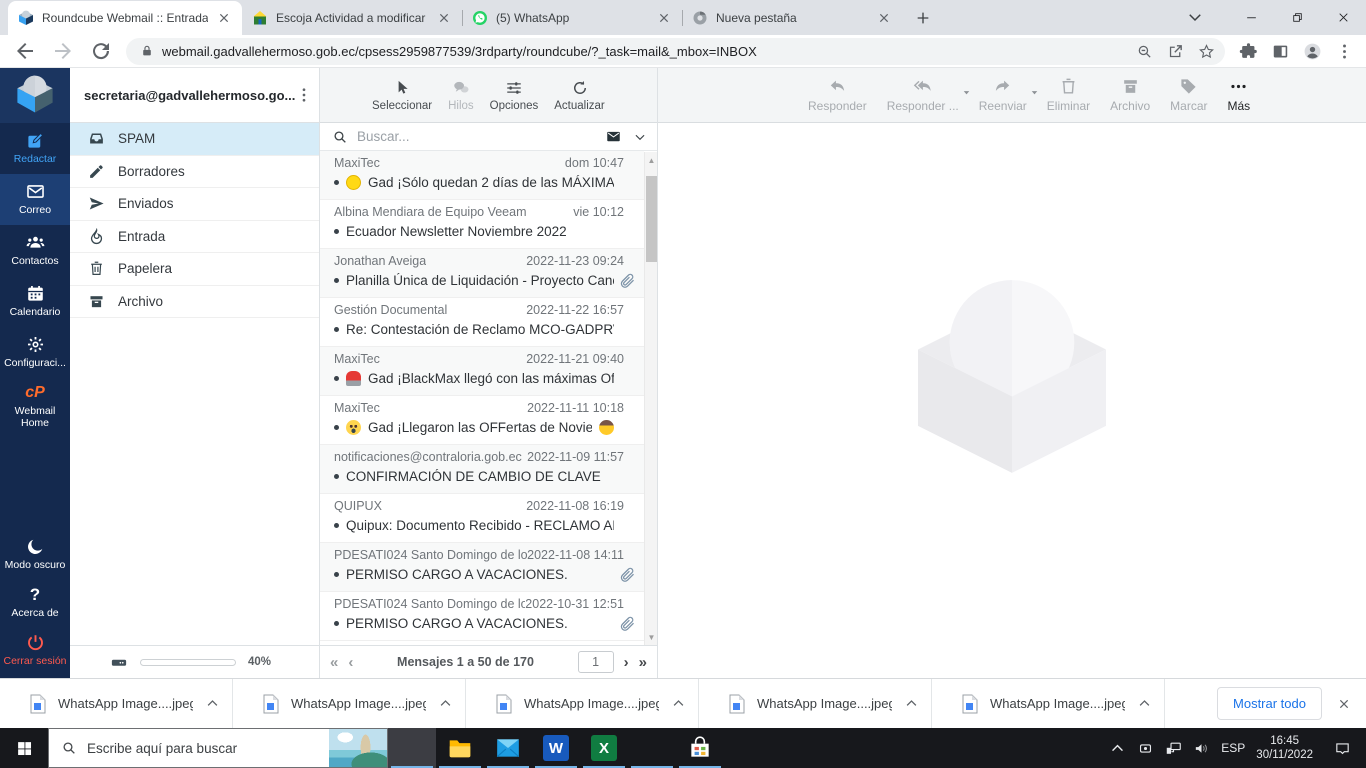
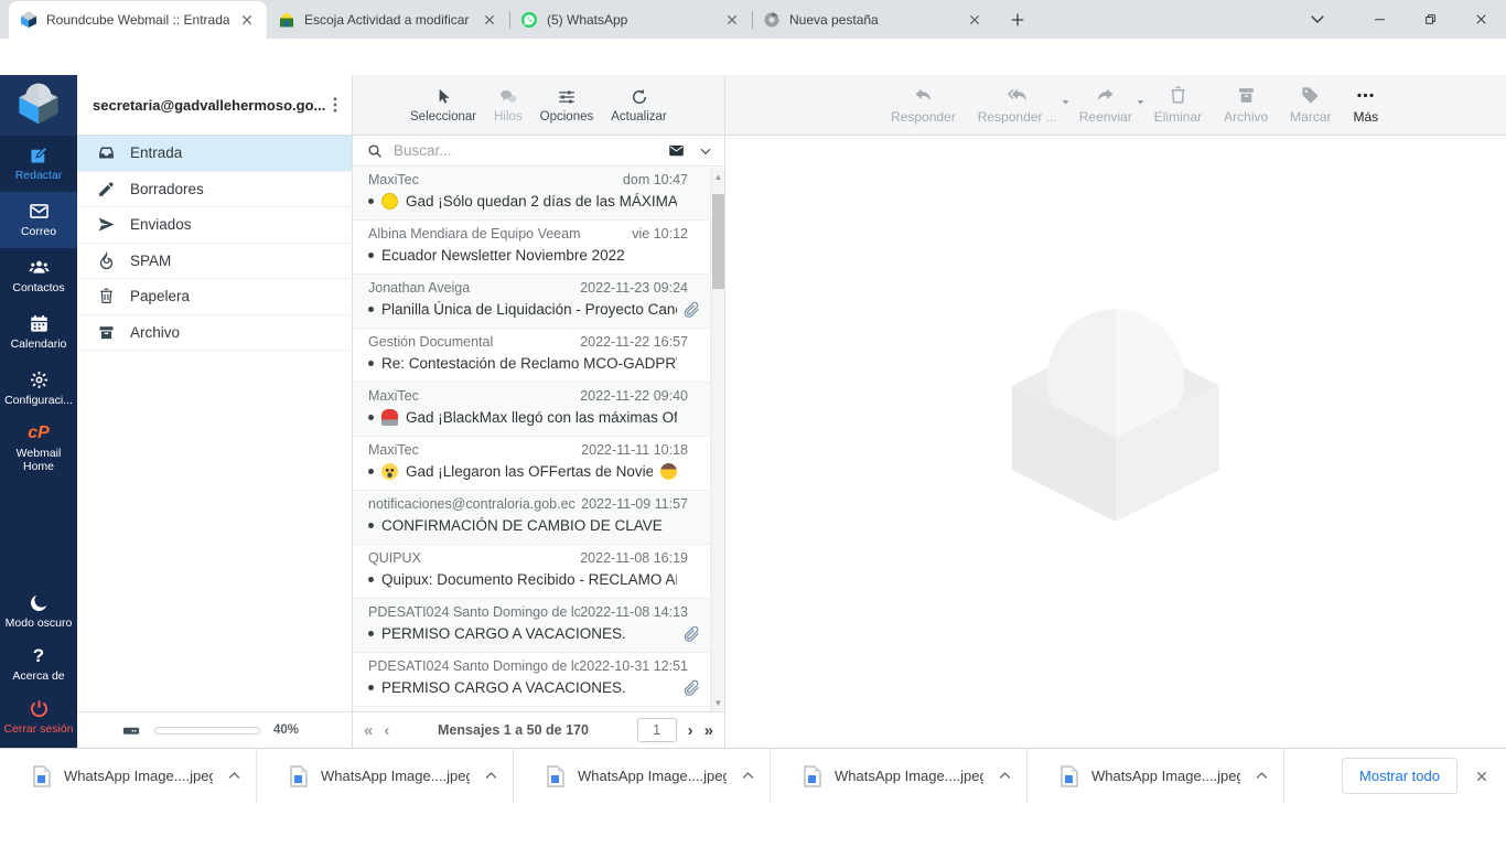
  Roundcube Webmail :: Entrada
  Escoja Actividad a modificar
  (5) WhatsApp
  Nueva pestaña
- webmail.gadvallehermoso.gob.ec/cpsess2959877539/3rdparty/roundcube/?_task=mail&_mbox=INBOX
  Redactar
  Correo
  Contactos
  Calendario
  Configuraci...
  cP
  Webmail Home
  Modo oscuro
  ?
  Acerca de
  Cerrar sesión
  secretaria@gadvallehermoso.go...
- SPAM
+ Entrada
  Borradores
  Enviados
- Entrada
+ SPAM
  Papelera
  Archivo
  40%
  Seleccionar
  Hilos
  Opciones
  Actualizar
  Buscar...
  MaxiTec
  dom 10:47
  Gad ¡Sólo quedan 2 días de las MÁXIMA
  Albina Mendiara de Equipo Veeam
  vie 10:12
  Ecuador Newsletter Noviembre 2022
  Jonathan Aveiga
  2022-11-23 09:24
  Planilla Única de Liquidación - Proyecto Can
  Gestión Documental
  2022-11-22 16:57
  Re: Contestación de Reclamo MCO-GADPR
  MaxiTec
- 2022-11-21 09:40
+ 2022-11-22 09:40
  Gad ¡BlackMax llegó con las máximas Of
  MaxiTec
  2022-11-11 10:18
  Gad ¡Llegaron las OFFertas de Novie
  notificaciones@contraloria.gob.ec
  2022-11-09 11:57
  CONFIRMACIÓN DE CAMBIO DE CLAVE
  QUIPUX
  2022-11-08 16:19
  Quipux: Documento Recibido - RECLAMO A
  PDESATI024 Santo Domingo de lo
- 2022-11-08 14:11
+ 2022-11-08 14:13
  PERMISO CARGO A VACACIONES.
  PDESATI024 Santo Domingo de lo
  2022-10-31 12:51
  PERMISO CARGO A VACACIONES.
  ▲
  ▼
  «
  ‹
  Mensajes 1 a 50 de 170
  1
  ›
  »
  Responder
  Responder ...
  Reenviar
  Eliminar
  Archivo
  Marcar
  Más
  WhatsApp Image....jpe
  WhatsApp Image....jpe
  WhatsApp Image....jpe
  WhatsApp Image....jpe
  WhatsApp Image....jpe
  Mostrar todo
- Escribe aquí para buscar
- W
- X
- ESP
- 16:45
- 30/11/2022
